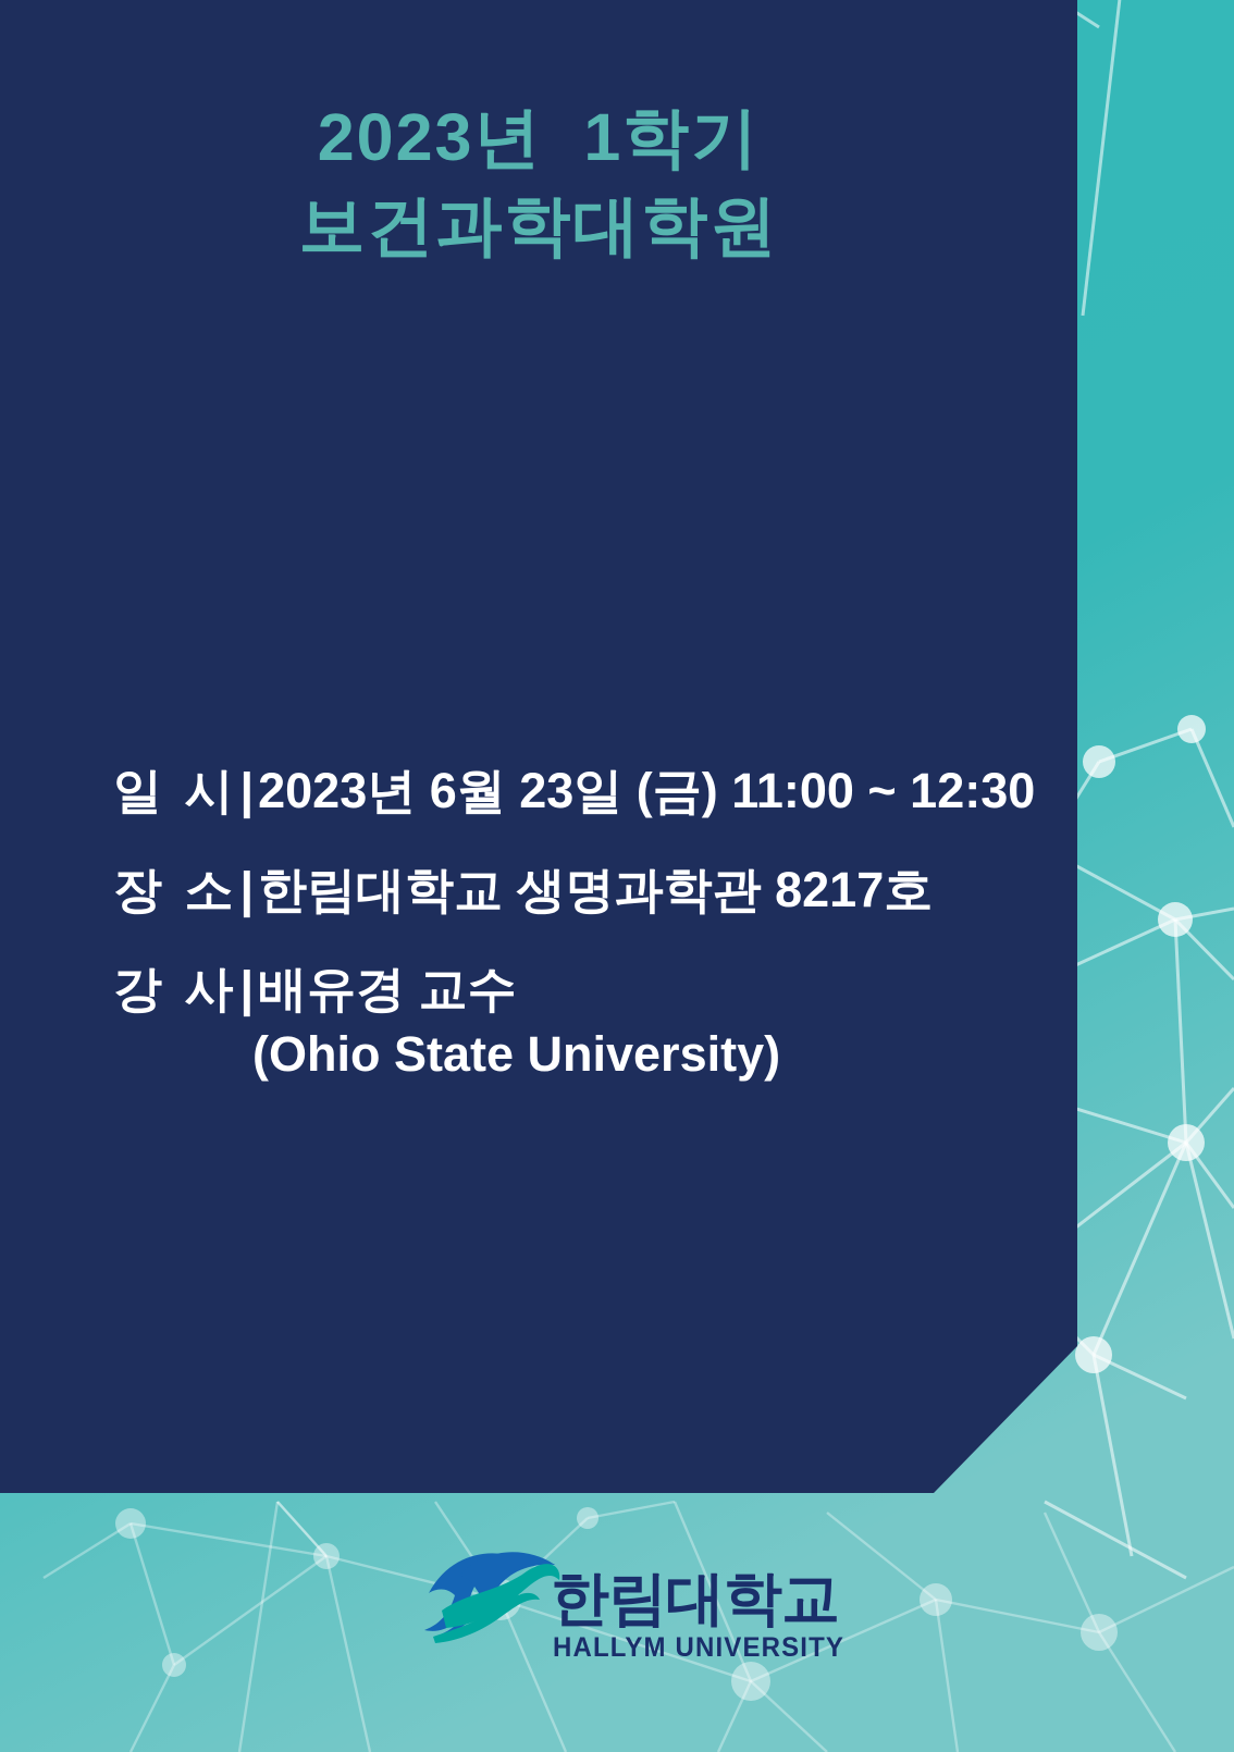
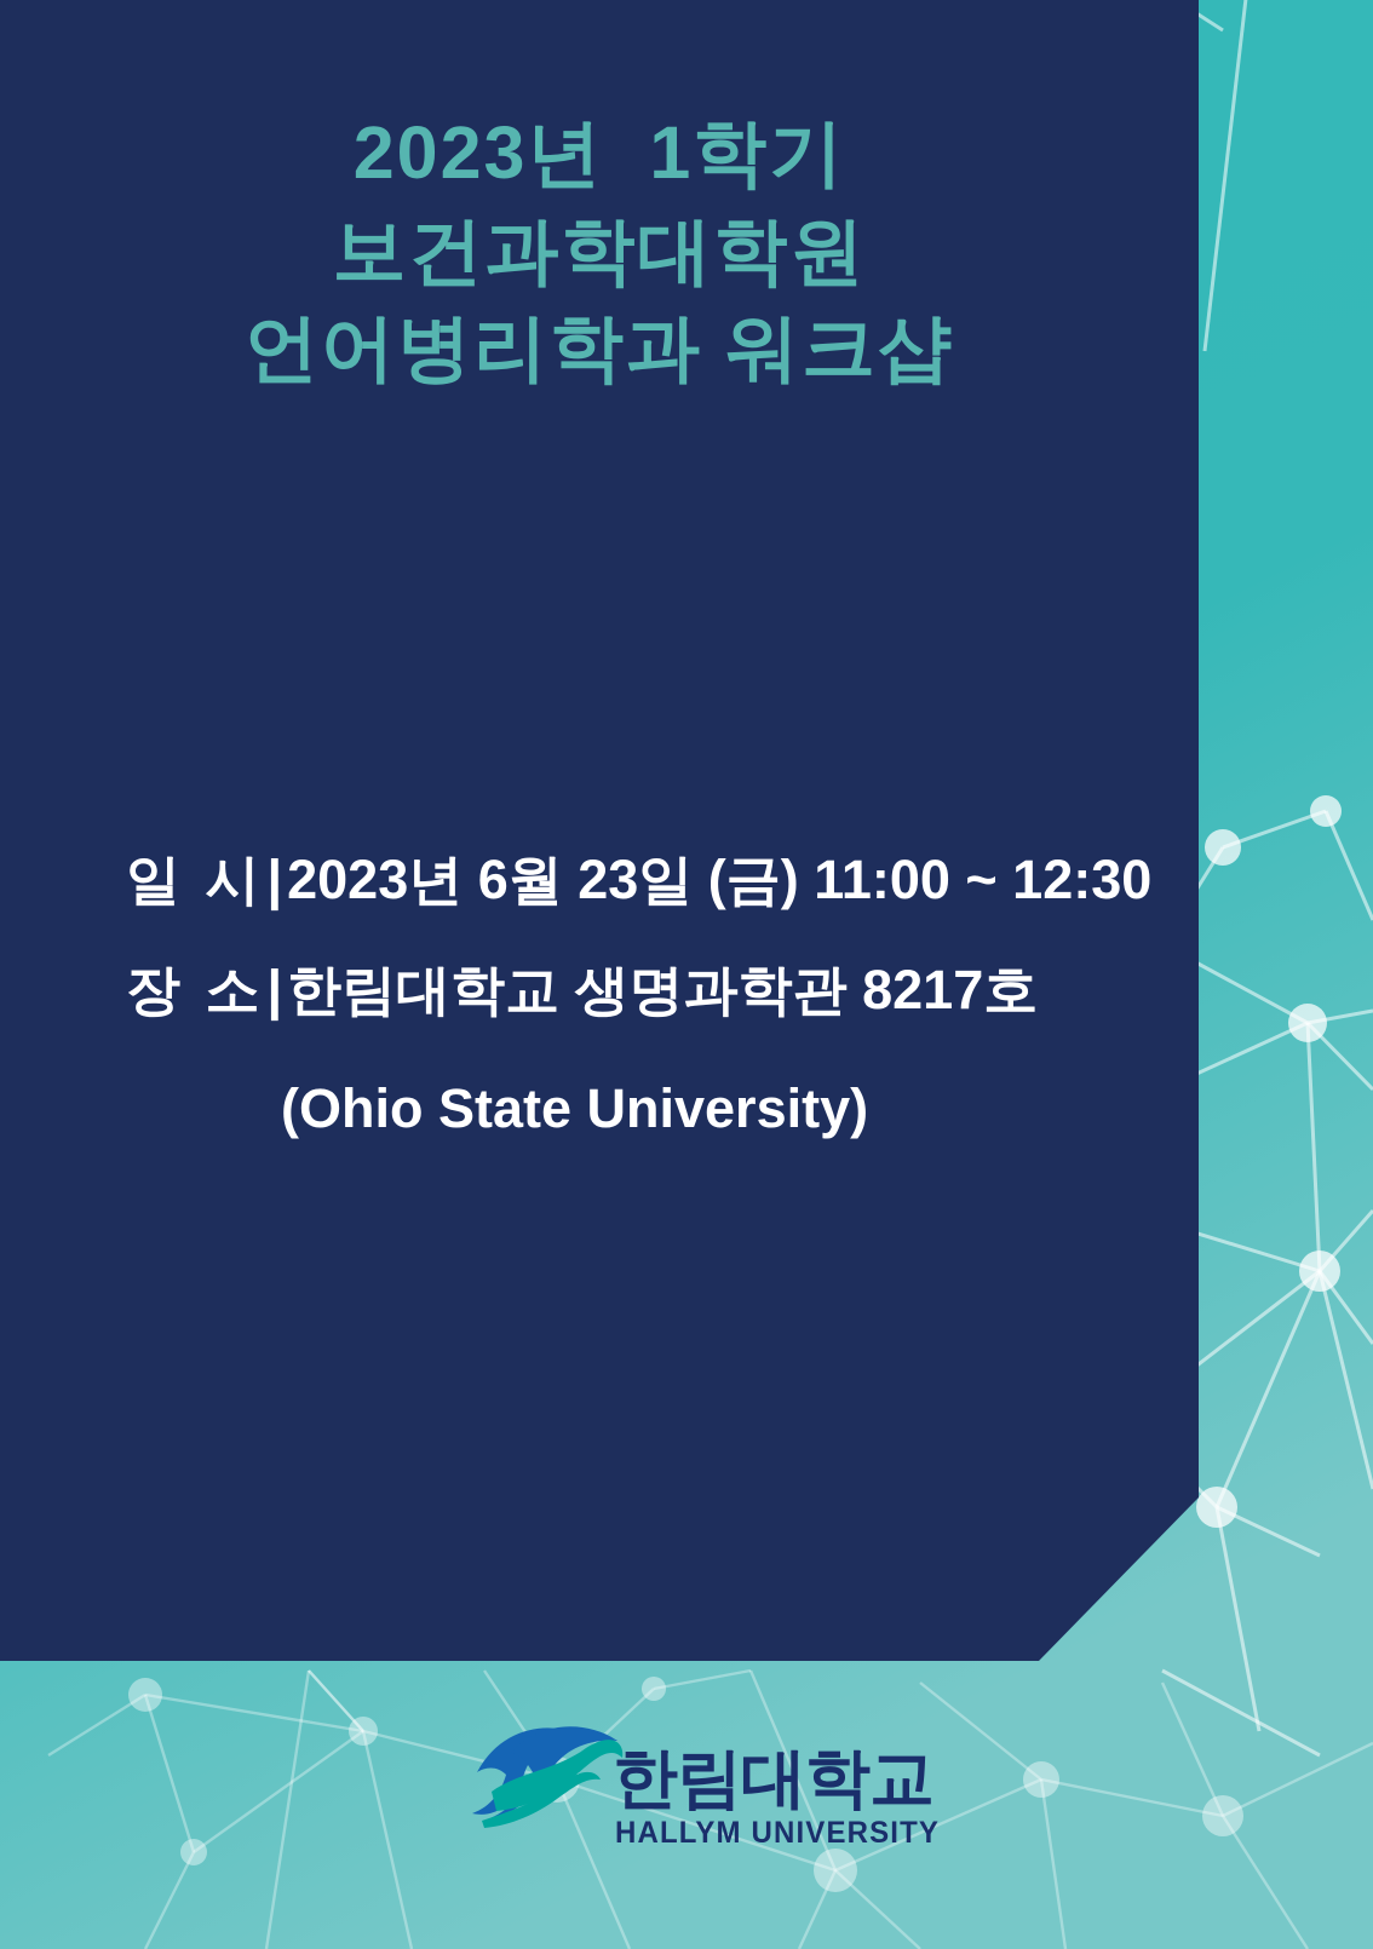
  2023년 1학기
  보건과학대학원
+ 언어병리학과 워크샵
  일 시|2023년 6월 23일 (금) 11:00 ~ 12:30
  장 소|한림대학교 생명과학관 8217호
- 강 사|배유경 교수
  (Ohio State University)
  한림대학교
  HALLYM UNIVERSITY
